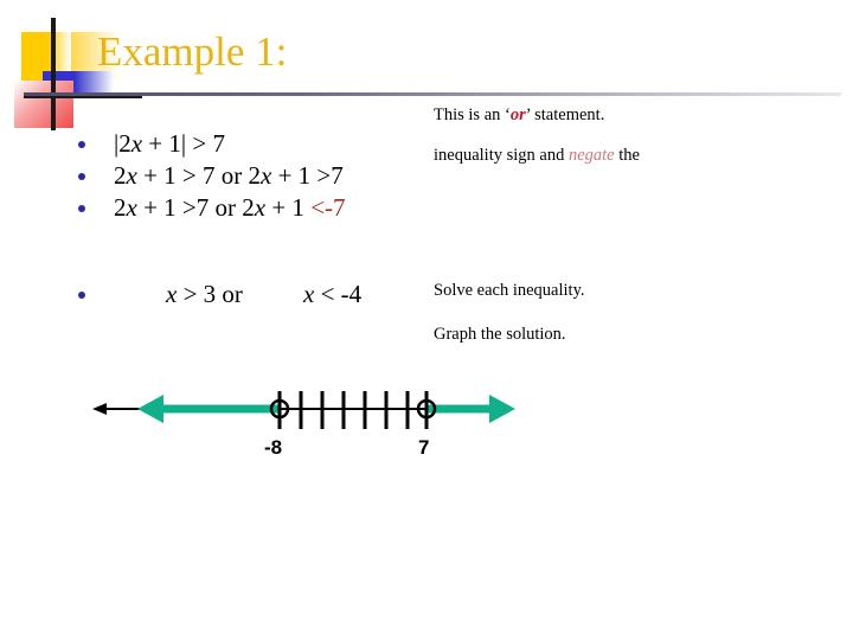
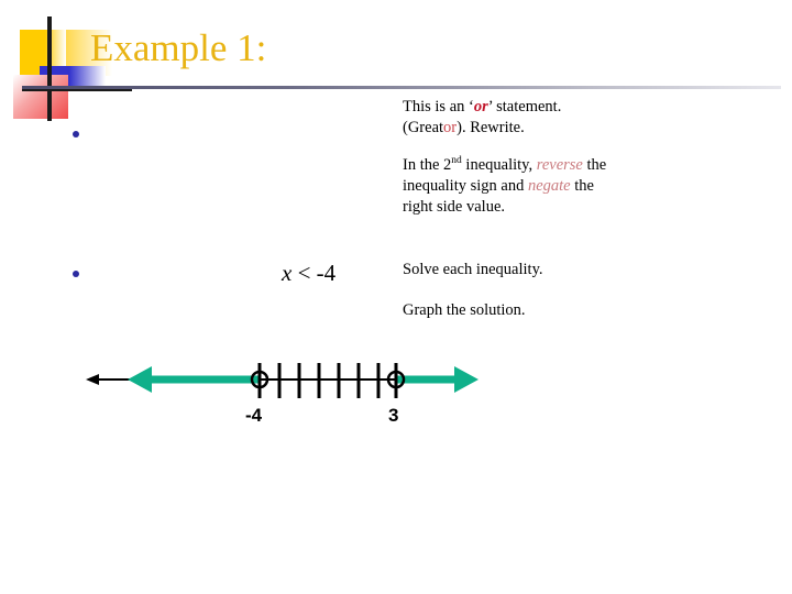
  Example 1:
- |2x + 1| > 7
- 2x + 1 > 7 or 2x + 1 >7
- 2x + 1 >7 or 2x + 1 <-7
- x > 3 or
  x < -4
  This is an ‘or’ statement.
+ (Greator). Rewrite.
+ In the 2nd inequality, reverse the
  inequality sign and negate the
+ right side value.
  Solve each inequality.
  Graph the solution.
- -8
+ -4
- 7
+ 3
